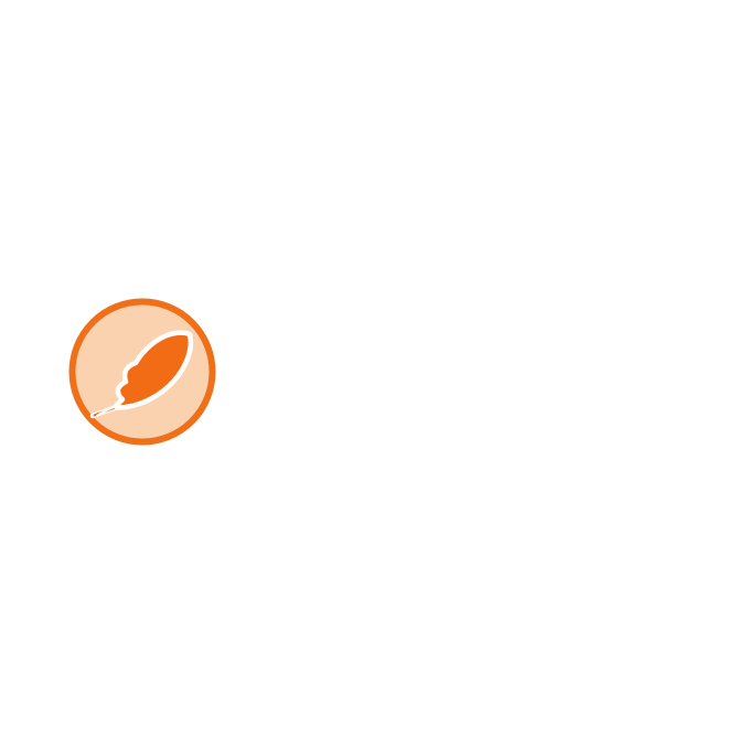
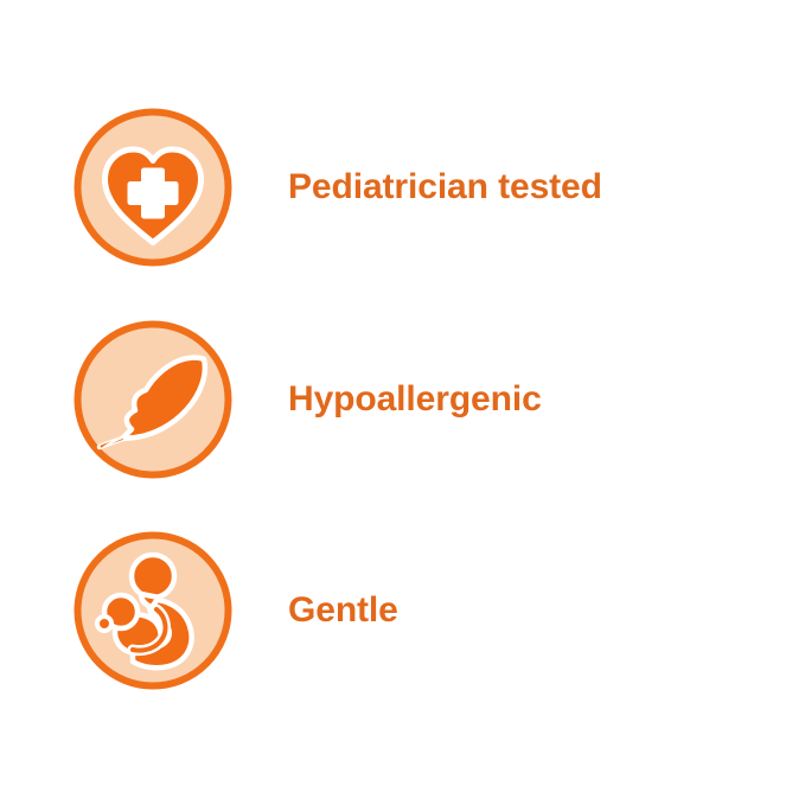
+ Pediatrician tested
+ Hypoallergenic
+ Gentle
